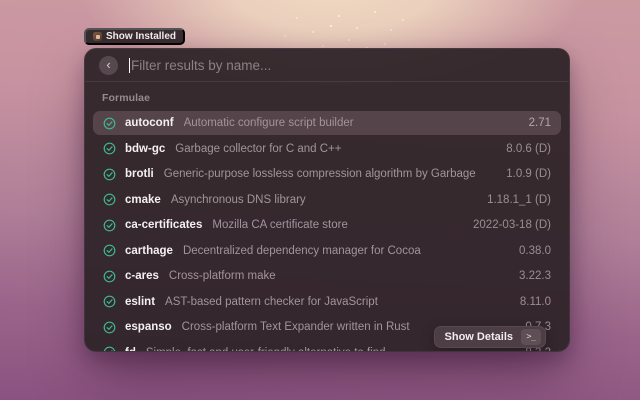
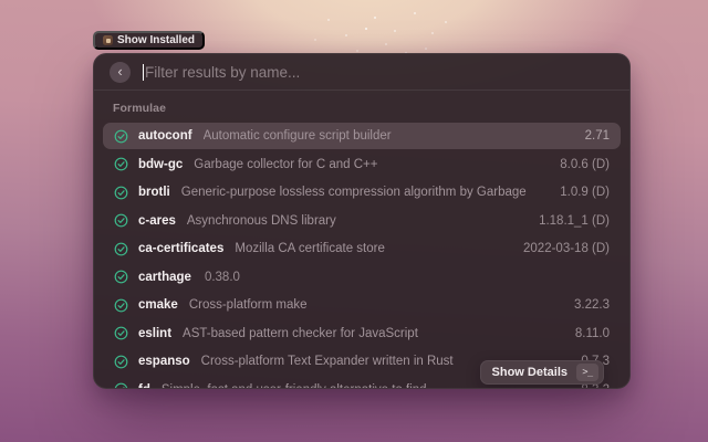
  Show Installed
  ‹
  Filter results by name...
  Formulae
  autoconf
  Automatic configure script builder
  2.71
  bdw-gc
  Garbage collector for C and C++
  8.0.6 (D)
  brotli
  Generic-purpose lossless compression algorithm by Garbage
  1.0.9 (D)
- cmake
+ c-ares
  Asynchronous DNS library
  1.18.1_1 (D)
  ca-certificates
  Mozilla CA certificate store
  2022-03-18 (D)
  carthage
- Decentralized dependency manager for Cocoa
  0.38.0
- c-ares
+ cmake
  Cross-platform make
  3.22.3
  eslint
  AST-based pattern checker for JavaScript
  8.11.0
  espanso
  Cross-platform Text Expander written in Rust
  Show Details
  >_
